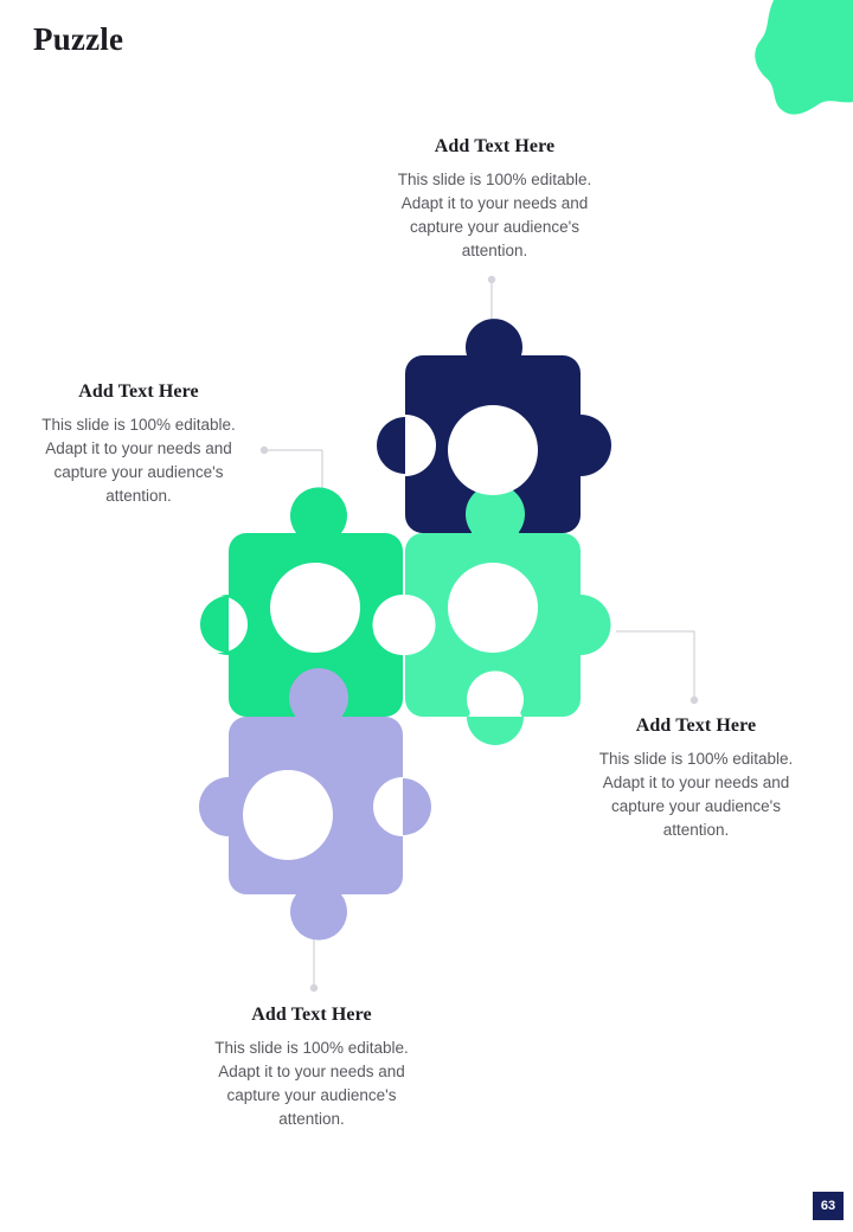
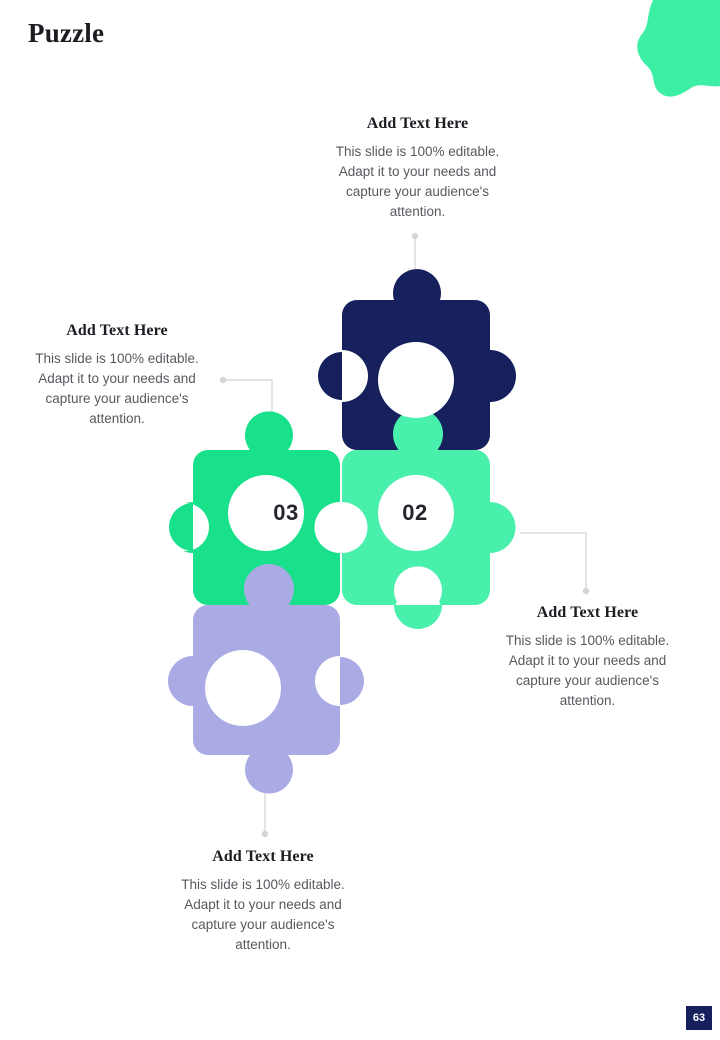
  Puzzle
+ 02
+ 03
  Add Text Here
  This slide is 100% editable. Adapt it to your needs and capture your audience's attention.
  Add Text Here
  This slide is 100% editable. Adapt it to your needs and capture your audience's attention.
  Add Text Here
  This slide is 100% editable. Adapt it to your needs and capture your audience's attention.
  Add Text Here
  This slide is 100% editable. Adapt it to your needs and capture your audience's attention.
  63
